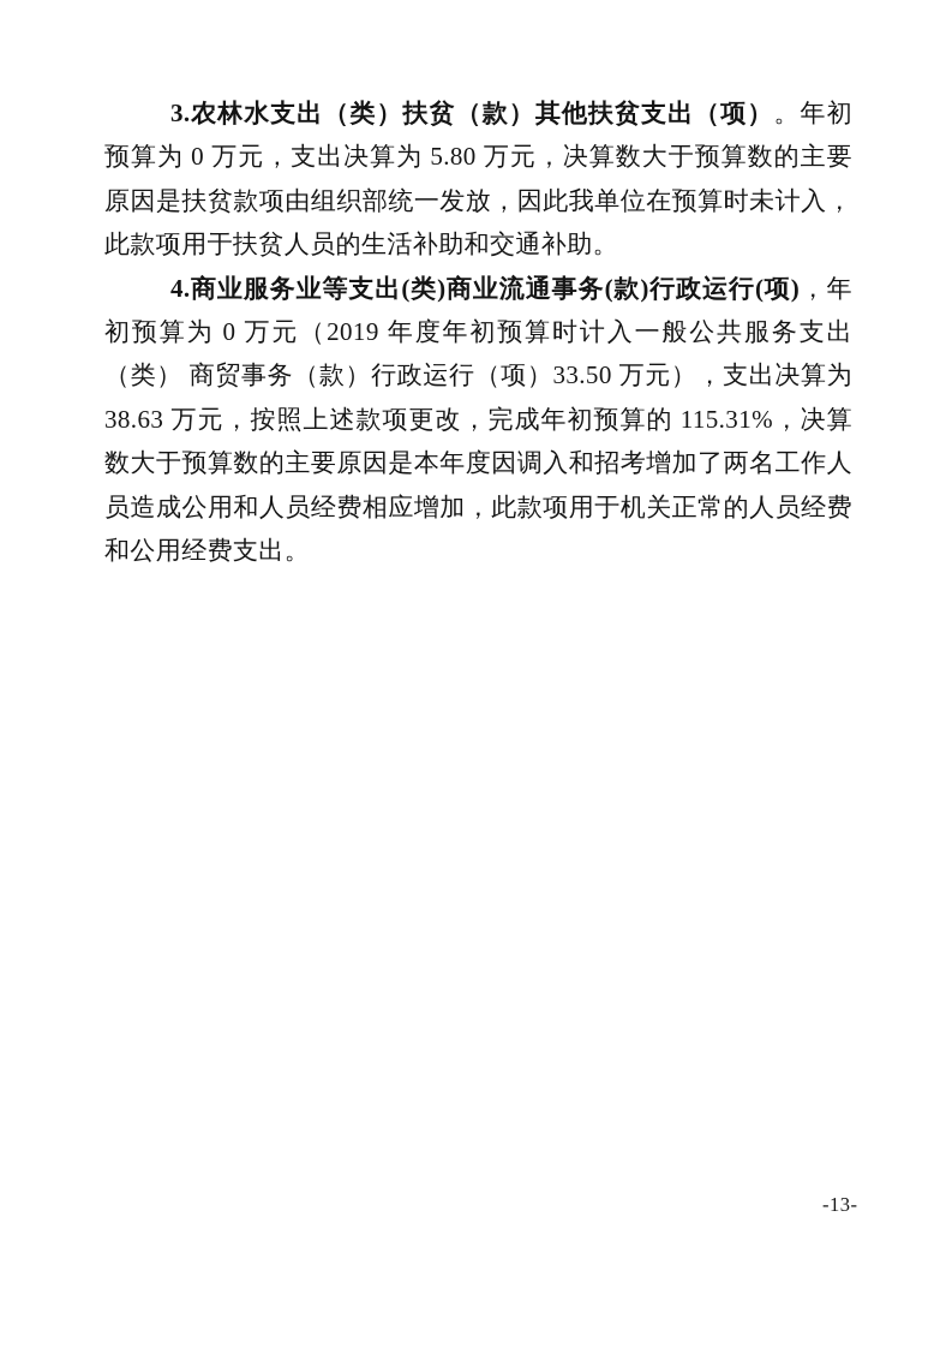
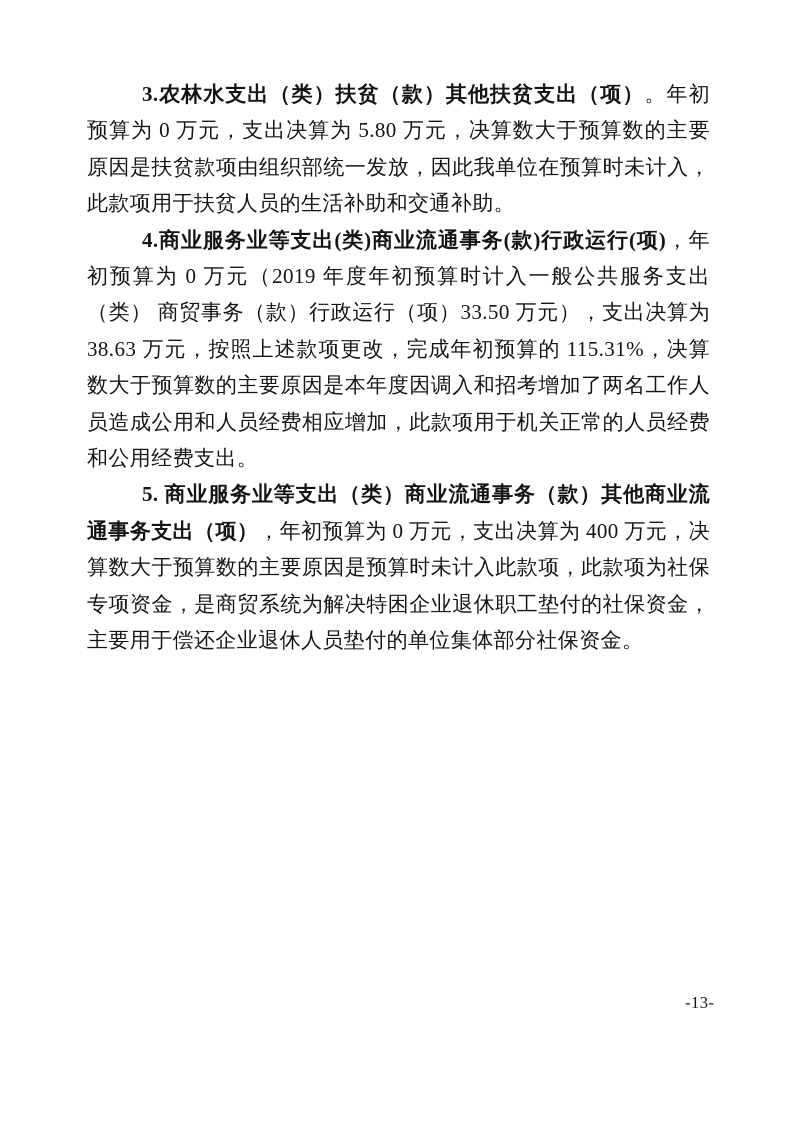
  3.农林水支出（类）扶贫（款）其他扶贫支出（项）。年初预算为 0 万元，支出决算为 5.80 万元，决算数大于预算数的主要原因是扶贫款项由组织部统一发放，因此我单位在预算时未计入，此款项用于扶贫人员的生活补助和交通补助。
  4.商业服务业等支出(类)商业流通事务(款)行政运行(项)，年初预算为 0 万元（2019 年度年初预算时计入一般公共服务支出（类） 商贸事务（款）行政运行（项）33.50 万元），支出决算为 38.63 万元，按照上述款项更改，完成年初预算的 115.31%，决算数大于预算数的主要原因是本年度因调入和招考增加了两名工作人员造成公用和人员经费相应增加，此款项用于机关正常的人员经费和公用经费支出。
+ 5. 商业服务业等支出（类）商业流通事务（款）其他商业流通事务支出（项），年初预算为 0 万元，支出决算为 400 万元，决算数大于预算数的主要原因是预算时未计入此款项，此款项为社保专项资金，是商贸系统为解决特困企业退休职工垫付的社保资金，主要用于偿还企业退休人员垫付的单位集体部分社保资金。
  -13-
